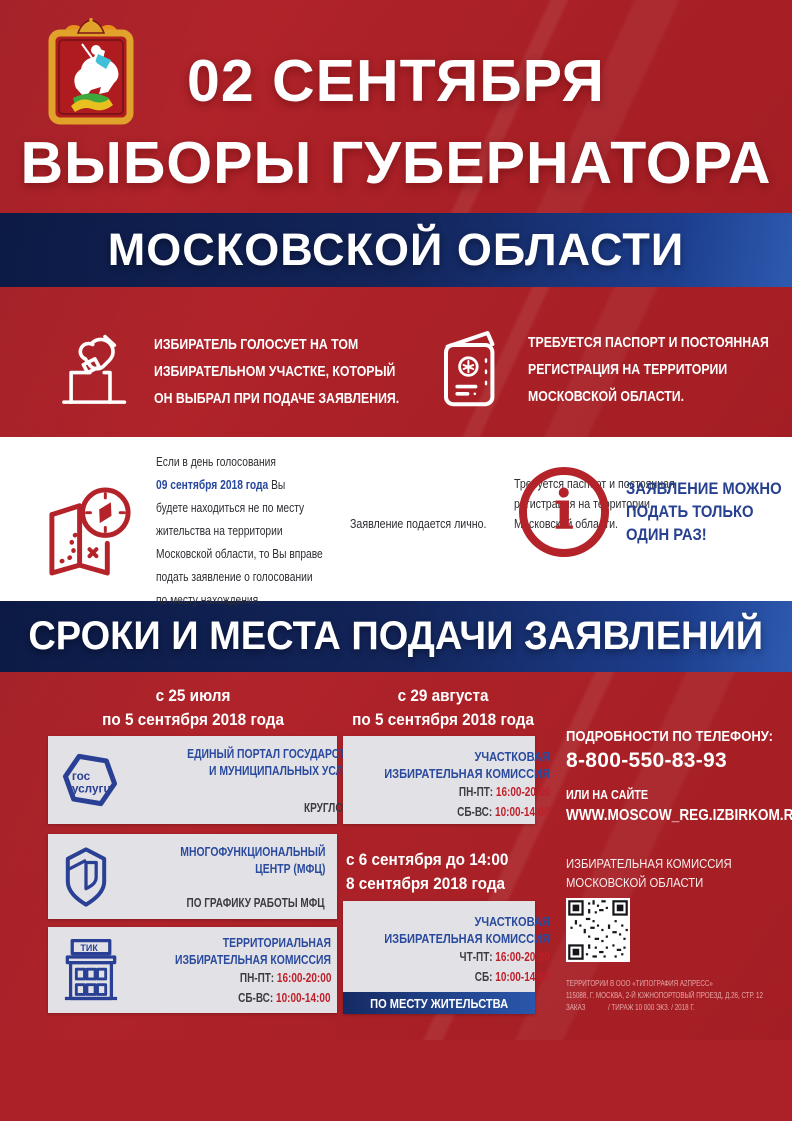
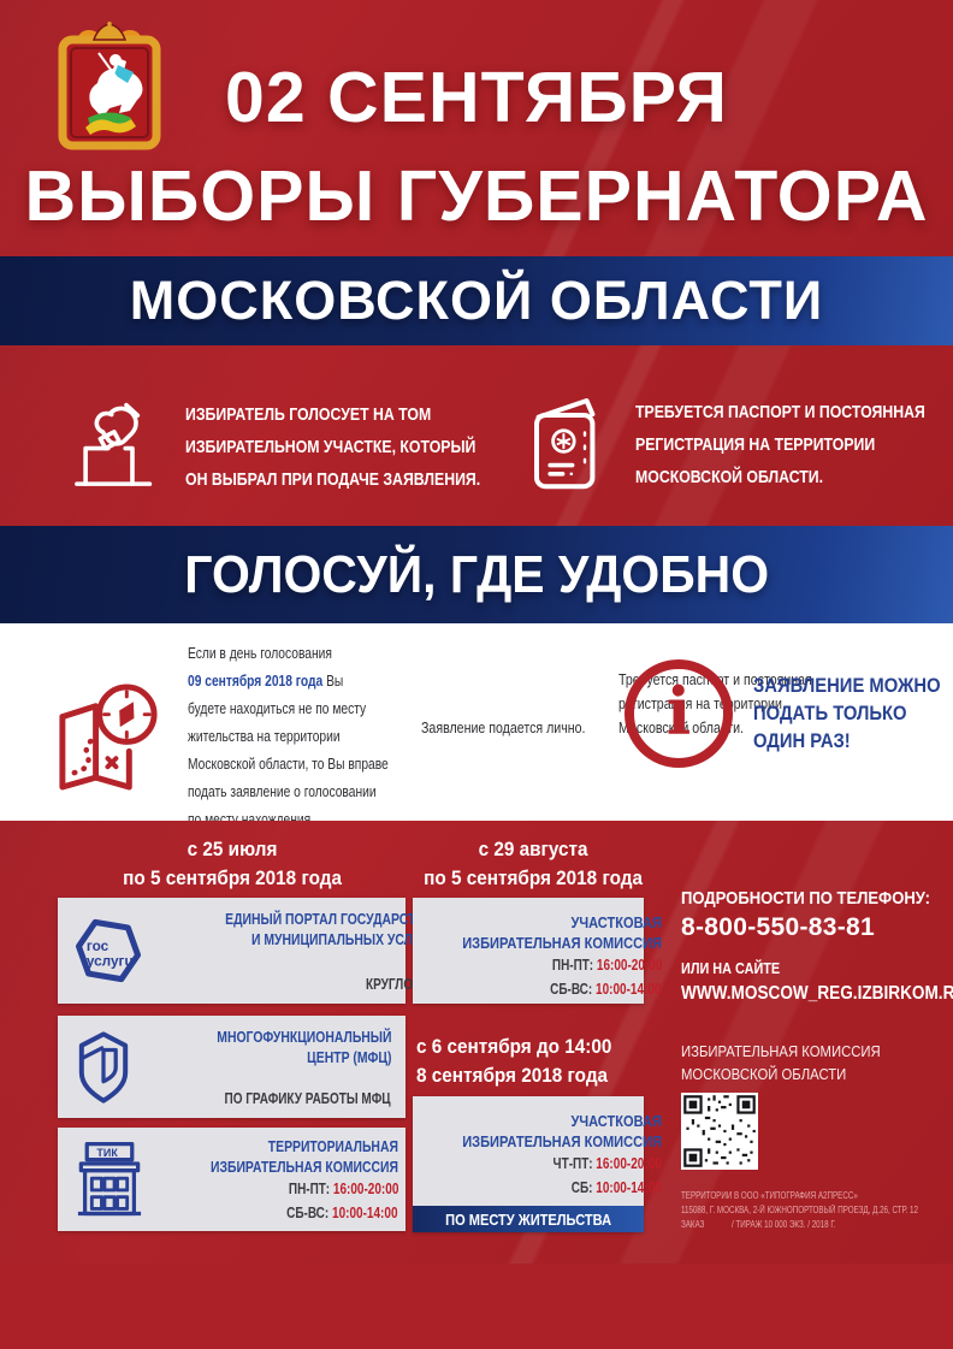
  02 СЕНТЯБРЯ
  ВЫБОРЫ ГУБЕРНАТОРА
  МОСКОВСКОЙ ОБЛАСТИ
  ИЗБИРАТЕЛЬ ГОЛОСУЕТ НА ТОМ
  ИЗБИРАТЕЛЬНОМ УЧАСТКЕ, КОТОРЫЙ
  ОН ВЫБРАЛ ПРИ ПОДАЧЕ ЗАЯВЛЕНИЯ.
  ТРЕБУЕТСЯ ПАСПОРТ И ПОСТОЯННАЯ
  РЕГИСТРАЦИЯ НА ТЕРРИТОРИИ
  МОСКОВСКОЙ ОБЛАСТИ.
+ ГОЛОСУЙ, ГДЕ УДОБНО
  Если в день голосования
  09 сентября 2018 года Вы
  будете находиться не по месту
  жительства на территории
  Московской области, то Вы вправе
  подать заявление о голосовании
  по месту нахождения.
  Заявление подается лично. Требуется паспорт и постоянная
  регистрация на территории
  Московской области.
  i
  ЗАЯВЛЕНИЕ МОЖНО
  ПОДАТЬ ТОЛЬКО
  ОДИН РАЗ!
- СРОКИ И МЕСТА ПОДАЧИ ЗАЯВЛЕНИЙ
  с 25 июля
  по 5 сентября 2018 года
  с 29 августа
  по 5 сентября 2018 года
  с 6 сентября до 14:00
  8 сентября 2018 года
  гос
  услугu
  ЕДИНЫЙ ПОРТАЛ ГОСУДАРС
  МНОГОФУНКЦИОНАЛЬНЫЙ
  ЦЕНТР (МФЦ)
  ПО ГРАФИКУ РАБОТЫ МФЦ
  ТИК
  ТЕРРИТОРИАЛЬНАЯ
  ИЗБИРАТЕЛЬНАЯ КОМИССИЯ
  ПН-ПТ: 16:00-20:00
  СБ-ВС: 10:00-14:00
  УЧАСТКОВАЯ
  ИЗБИРАТЕЛЬНАЯ КОМИССИЯ
  ПН-ПТ: 16:00-20:00
  СБ-ВС: 10:00-14:00
  УЧАСТКОВАЯ
  ИЗБИРАТЕЛЬНАЯ КОМИССИЯ
  ЧТ-ПТ: 16:00-20:00
  СБ: 10:00-14:00
  ПО МЕСТУ ЖИТЕЛЬСТВА
  ПОДРОБНОСТИ ПО ТЕЛЕФОНУ:
- 8-800-550-83-93
+ 8-800-550-83-81
  ИЛИ НА САЙТЕ
  WWW.MOSCOW_REG.IZBIRKOM.R
  ИЗБИРАТЕЛЬНАЯ КОМИССИЯ
  МОСКОВСКОЙ ОБЛАСТИ
  ТЕРРИТОРИИ В ООО «ТИПОГРАФИЯ А2ПРЕСС»
  115088, Г. МОСКВА, 2-Й ЮЖНОПОРТОВЫЙ ПРОЕЗД, Д.26, СТР. 12
  ЗАКАЗ / ТИРАЖ 10 000 ЭКЗ. / 2018 Г.
